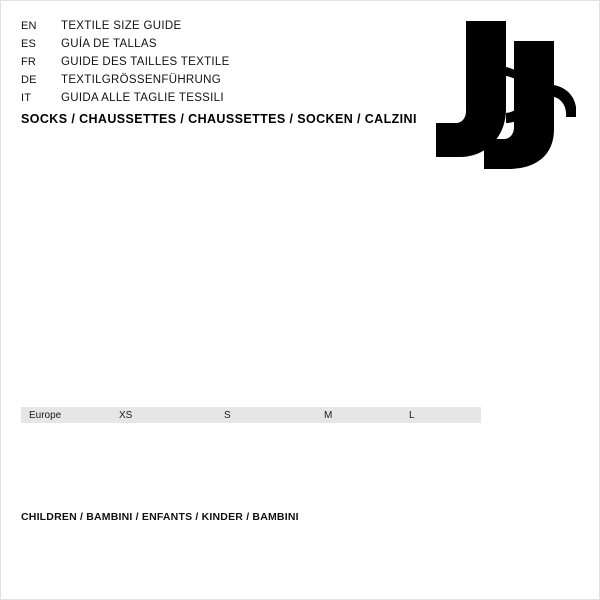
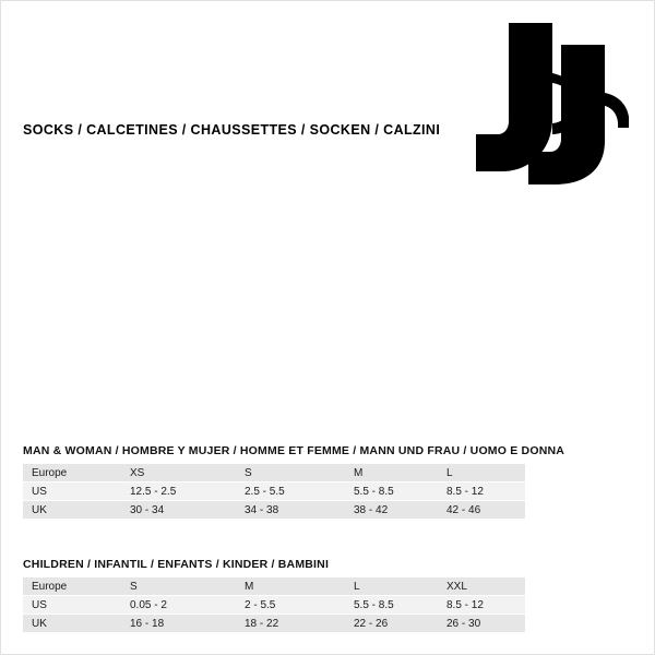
- EN
- TEXTILE SIZE GUIDE
- ES
- GUÍA DE TALLAS
- FR
- GUIDE DES TAILLES TEXTILE
- DE
- TEXTILGRÖSSENFÜHRUNG
- IT
- GUIDA ALLE TAGLIE TESSILI
- SOCKS / CHAUSSETTES / CHAUSSETTES / SOCKEN / CALZINI
+ SOCKS / CALCETINES / CHAUSSETTES / SOCKEN / CALZINI
+ MAN & WOMAN / HOMBRE Y MUJER / HOMME ET FEMME / MANN UND FRAU / UOMO E DONNA
  Europe	XS	S	M	L
+ US	12.5 - 2.5	2.5 - 5.5	5.5 - 8.5	8.5 - 12
+ UK	30 - 34	34 - 38	38 - 42	42 - 46
- CHILDREN / BAMBINI / ENFANTS / KINDER / BAMBINI
+ CHILDREN / INFANTIL / ENFANTS / KINDER / BAMBINI
+ Europe	S	M	L	XXL
+ US	0.05 - 2	2 - 5.5	5.5 - 8.5	8.5 - 12
+ UK	16 - 18	18 - 22	22 - 26	26 - 30
